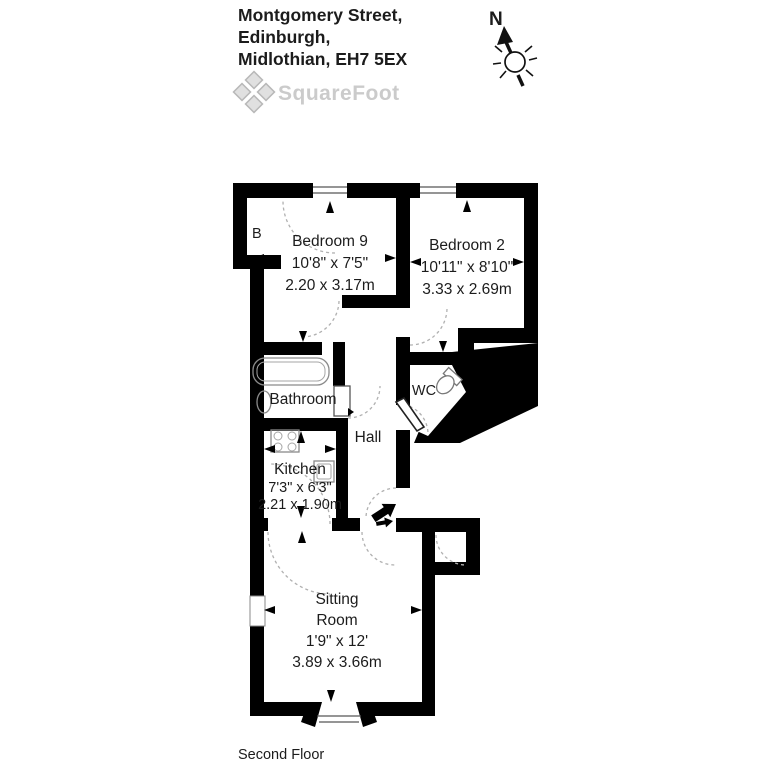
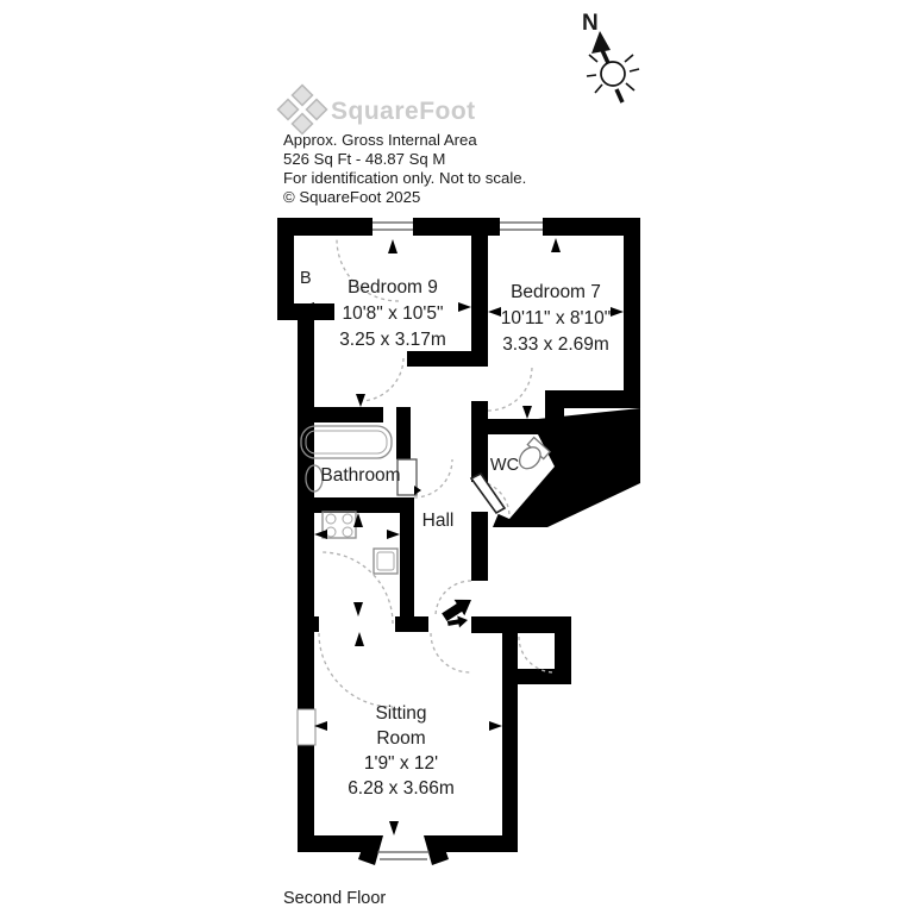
- Montgomery Street,
- Edinburgh,
- Midlothian, EH7 5EX
  SquareFoot
+ Approx. Gross Internal Area
+ 526 Sq Ft - 48.87 Sq M
+ For identification only. Not to scale.
+ © SquareFoot 2025
  N
  B
  Bedroom 9
- 10'8" x 7'5"
+ 10'8" x 10'5"
- 2.20 x 3.17m
+ 3.25 x 3.17m
- Bedroom 2
+ Bedroom 7
  10'11" x 8'10"
  3.33 x 2.69m
  Bathroom
  WC
  Hall
- Kitchen
- 7'3" x 6'3"
- 2.21 x 1.90m
  Sitting
  Room
  1'9" x 12'
- 3.89 x 3.66m
+ 6.28 x 3.66m
  Second Floor
